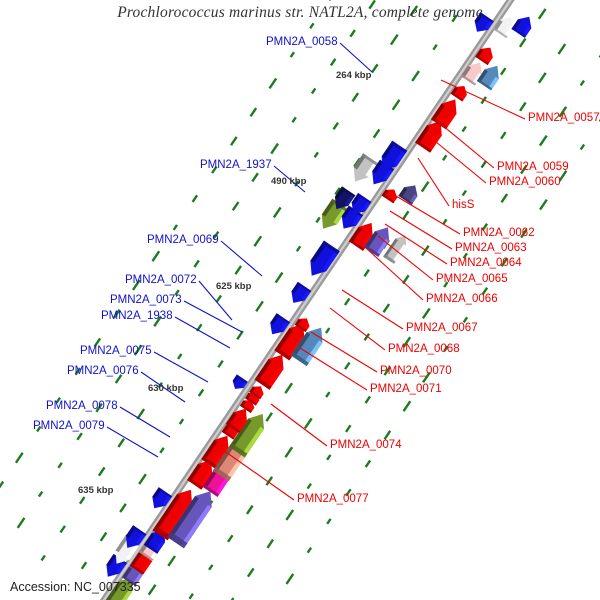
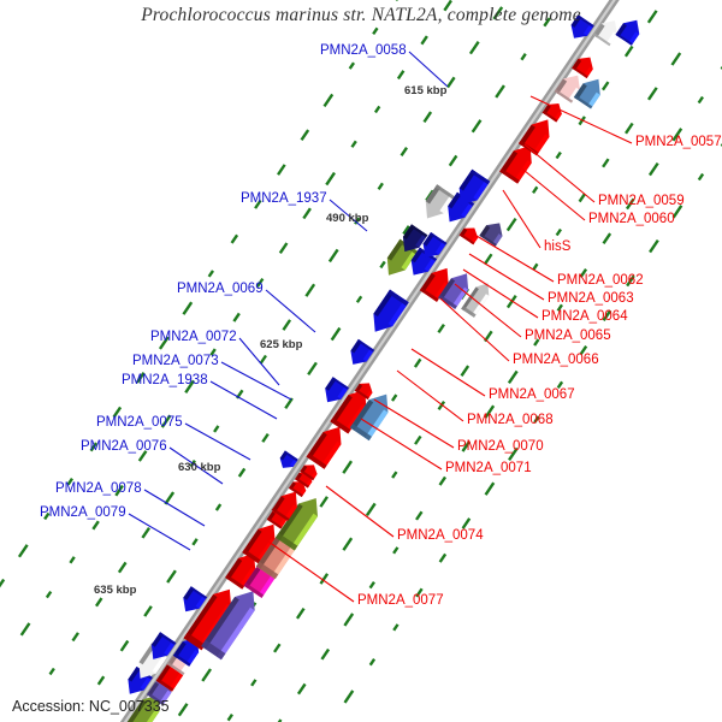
  Prochlorococcus marinus str. NATL2A, complete genome
- 264 kbp
+ 615 kbp
  490 kbp
  625 kbp
  630 kbp
  635 kbp
  PMN2A_0058
  PMN2A_1937
  PMN2A_0069
  PMN2A_0072
  PMN2A_0073
  PMN2A_1938
  PMN2A_0075
  PMN2A_0076
  PMN2A_0078
  PMN2A_0079
  PMN2A_0057
  PMN2A_0059
  PMN2A_0060
  hisS
  PMN2A_0062
  PMN2A_0063
  PMN2A_0064
  PMN2A_0065
  PMN2A_0066
  PMN2A_0067
  PMN2A_0068
  PMN2A_0070
  PMN2A_0071
  PMN2A_0074
  PMN2A_0077
  Accession: NC_007335
